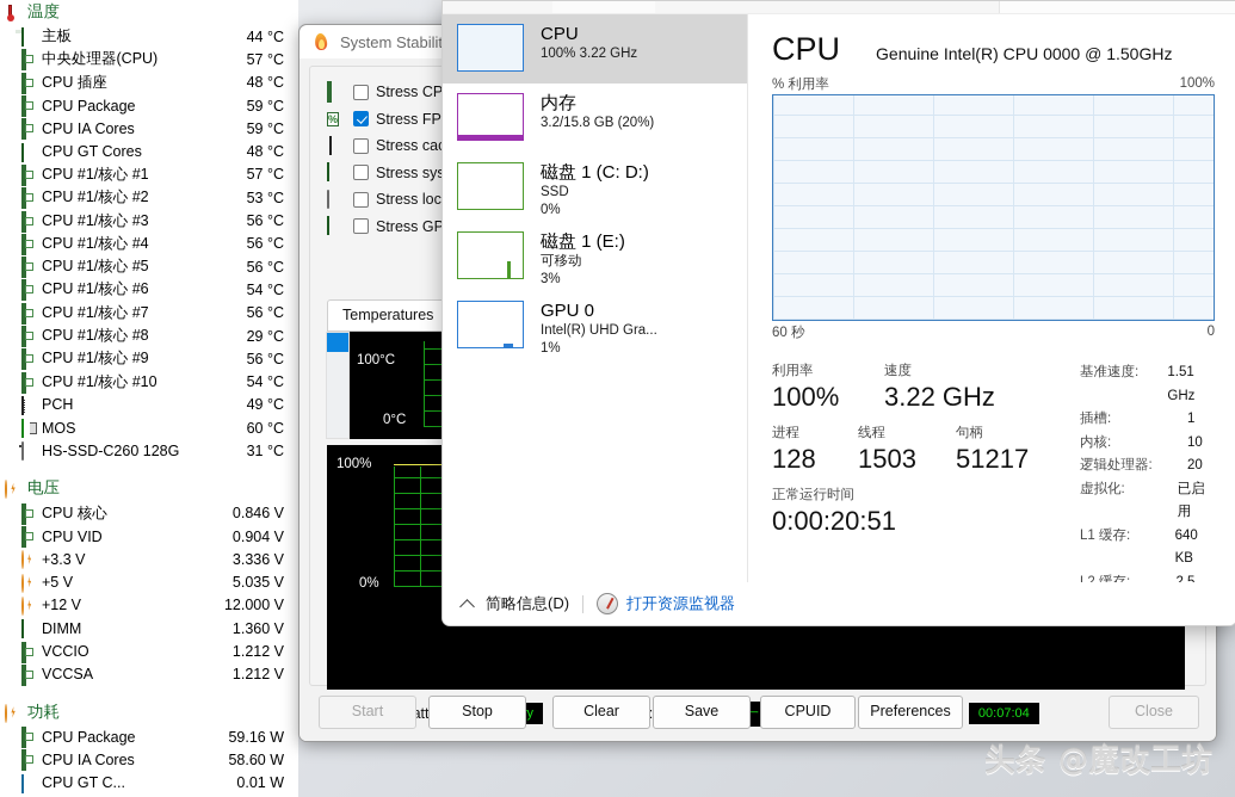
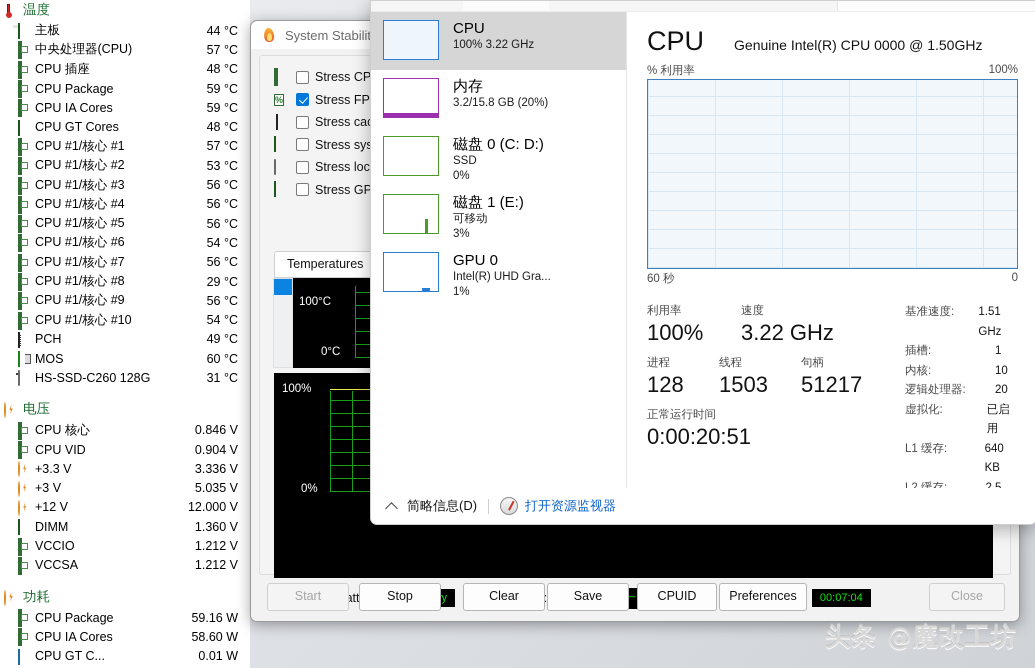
  温度
  主板
  44 °C
  中央处理器(CPU)
  57 °C
  CPU 插座
  48 °C
  CPU Package
  59 °C
  CPU IA Cores
  59 °C
  CPU GT Cores
  48 °C
  CPU #1/核心 #1
  57 °C
  CPU #1/核心 #2
  53 °C
  CPU #1/核心 #3
  56 °C
  CPU #1/核心 #4
  56 °C
  CPU #1/核心 #5
  56 °C
  CPU #1/核心 #6
  54 °C
  CPU #1/核心 #7
  56 °C
  CPU #1/核心 #8
  29 °C
  CPU #1/核心 #9
  56 °C
  CPU #1/核心 #10
  54 °C
  PCH
  49 °C
  MOS
  60 °C
  HS-SSD-C260 128G
  31 °C
  电压
  CPU 核心
  0.846 V
  CPU VID
  0.904 V
  +3.3 V
  3.336 V
- +5 V
+ +3 V
  5.035 V
  +12 V
  12.000 V
  DIMM
  1.360 V
  VCCIO
  1.212 V
  VCCSA
  1.212 V
  功耗
  CPU Package
  59.16 W
  CPU IA Cores
  58.60 W
  CPU GT C...
  0.01 W
  System Stabili
  Stress CP
  %
  Stress FP
  Stress ca
  Stress sy
  Stress loc
  Stress GP
  Temperatures
  100°C
  0°C
  100%
  0%
  00:07:04
  Start
  Stop
  Clear
  Save
  CPUID
  Preferences
  Close
  CPU
  100% 3.22 GHz
  内存
  3.2/15.8 GB (20%)
- 磁盘 1 (C: D:)
+ 磁盘 0 (C: D:)
  SSD
  0%
  磁盘 1 (E:)
  可移动
  3%
  GPU 0
  Intel(R) UHD Gra...
  1%
  CPU
  Genuine Intel(R) CPU 0000 @ 1.50GHz
  % 利用率
  100%
  60 秒
  0
  利用率
  100%
  速度
  3.22 GHz
  进程
  128
  线程
  1503
  句柄
  51217
  正常运行时间
  0:00:20:51
  基准速度:
  1.51 GHz
  插槽:
  1
  内核:
  10
  逻辑处理器:
  20
  虚拟化:
  已启用
  L1 缓存:
  640 KB
  简略信息(D)
  打开资源监视器
  头条 @魔改工坊
